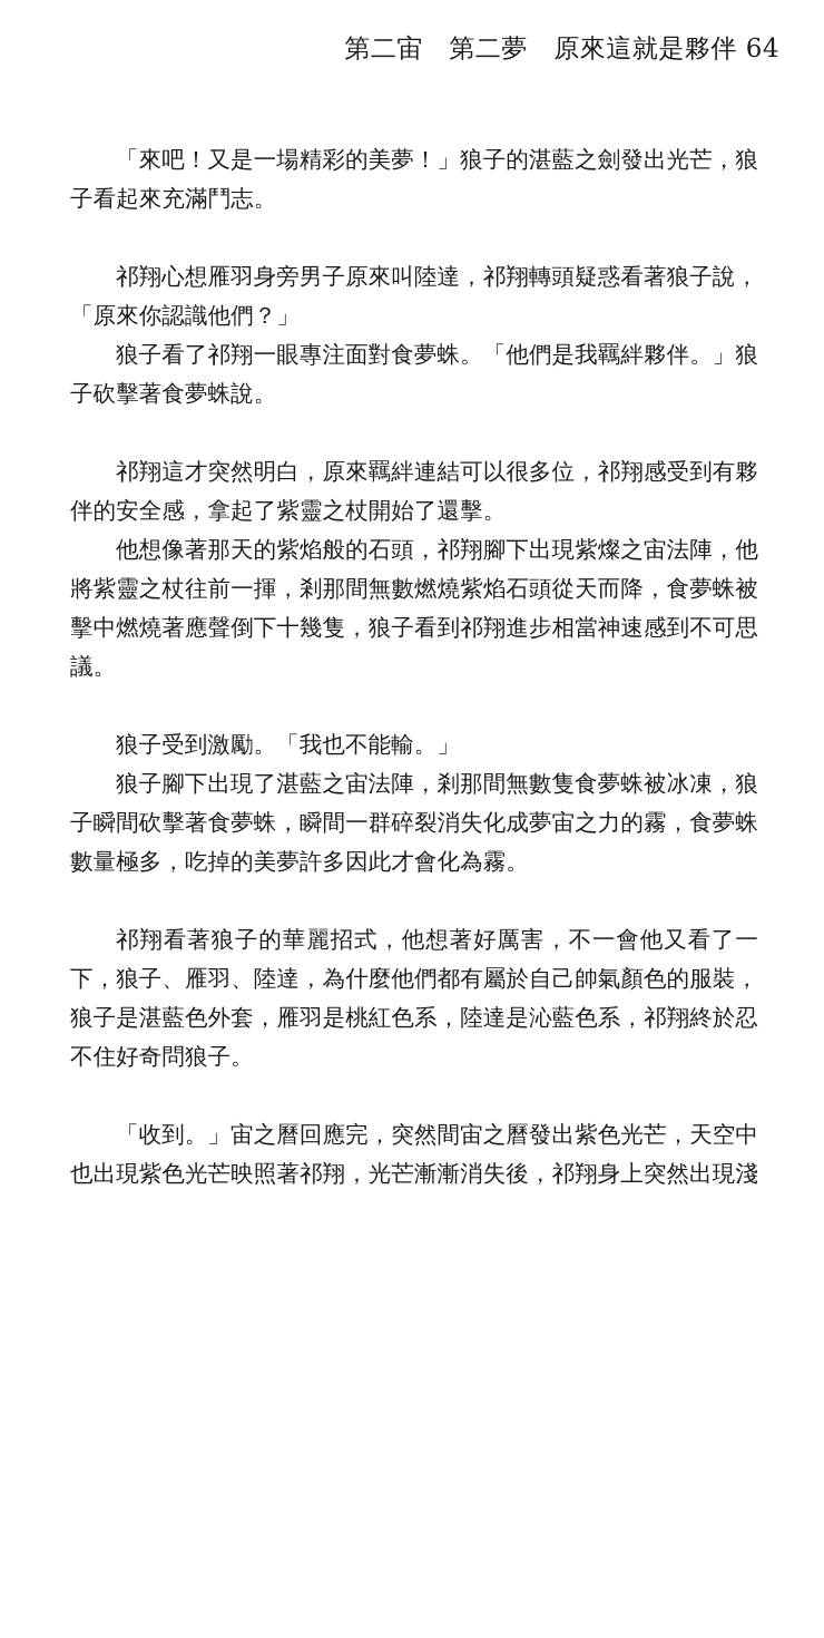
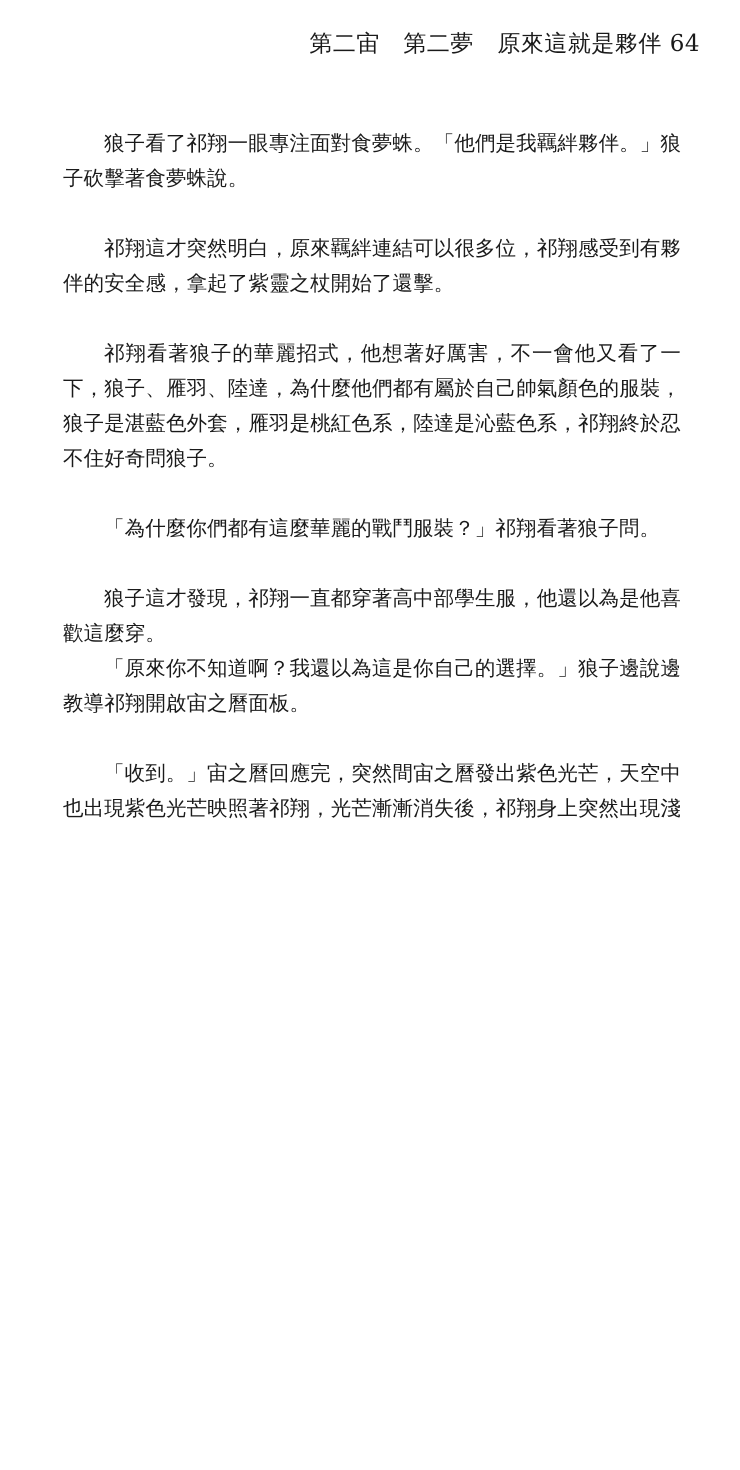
  第二宙 第二夢 原來這就是夥伴 64
- 「來吧！又是一場精彩的美夢！」狼子的湛藍之劍發出光芒，狼子看起來充滿鬥志。
- 祁翔心想雁羽身旁男子原來叫陸達，祁翔轉頭疑惑看著狼子說，「原來你認識他們？」
  狼子看了祁翔一眼專注面對食夢蛛。「他們是我羈絆夥伴。」狼子砍擊著食夢蛛說。
  祁翔這才突然明白，原來羈絆連結可以很多位，祁翔感受到有夥伴的安全感，拿起了紫靈之杖開始了還擊。
- 他想像著那天的紫焰般的石頭，祁翔腳下出現紫燦之宙法陣，他將紫靈之杖往前一揮，剎那間無數燃燒紫焰石頭從天而降，食夢蛛被擊中燃燒著應聲倒下十幾隻，狼子看到祁翔進步相當神速感到不可思議。
- 狼子受到激勵。「我也不能輸。」
- 狼子腳下出現了湛藍之宙法陣，剎那間無數隻食夢蛛被冰凍，狼子瞬間砍擊著食夢蛛，瞬間一群碎裂消失化成夢宙之力的霧，食夢蛛數量極多，吃掉的美夢許多因此才會化為霧。
  祁翔看著狼子的華麗招式，他想著好厲害，不一會他又看了一下，狼子、雁羽、陸達，為什麼他們都有屬於自己帥氣顏色的服裝，狼子是湛藍色外套，雁羽是桃紅色系，陸達是沁藍色系，祁翔終於忍不住好奇問狼子。
+ 「為什麼你們都有這麼華麗的戰鬥服裝？」祁翔看著狼子問。
+ 狼子這才發現，祁翔一直都穿著高中部學生服，他還以為是他喜歡這麼穿。
+ 「原來你不知道啊？我還以為這是你自己的選擇。」狼子邊說邊教導祁翔開啟宙之曆面板。
  「收到。」宙之曆回應完，突然間宙之曆發出紫色光芒，天空中也出現紫色光芒映照著祁翔，光芒漸漸消失後，祁翔身上突然出現淺
